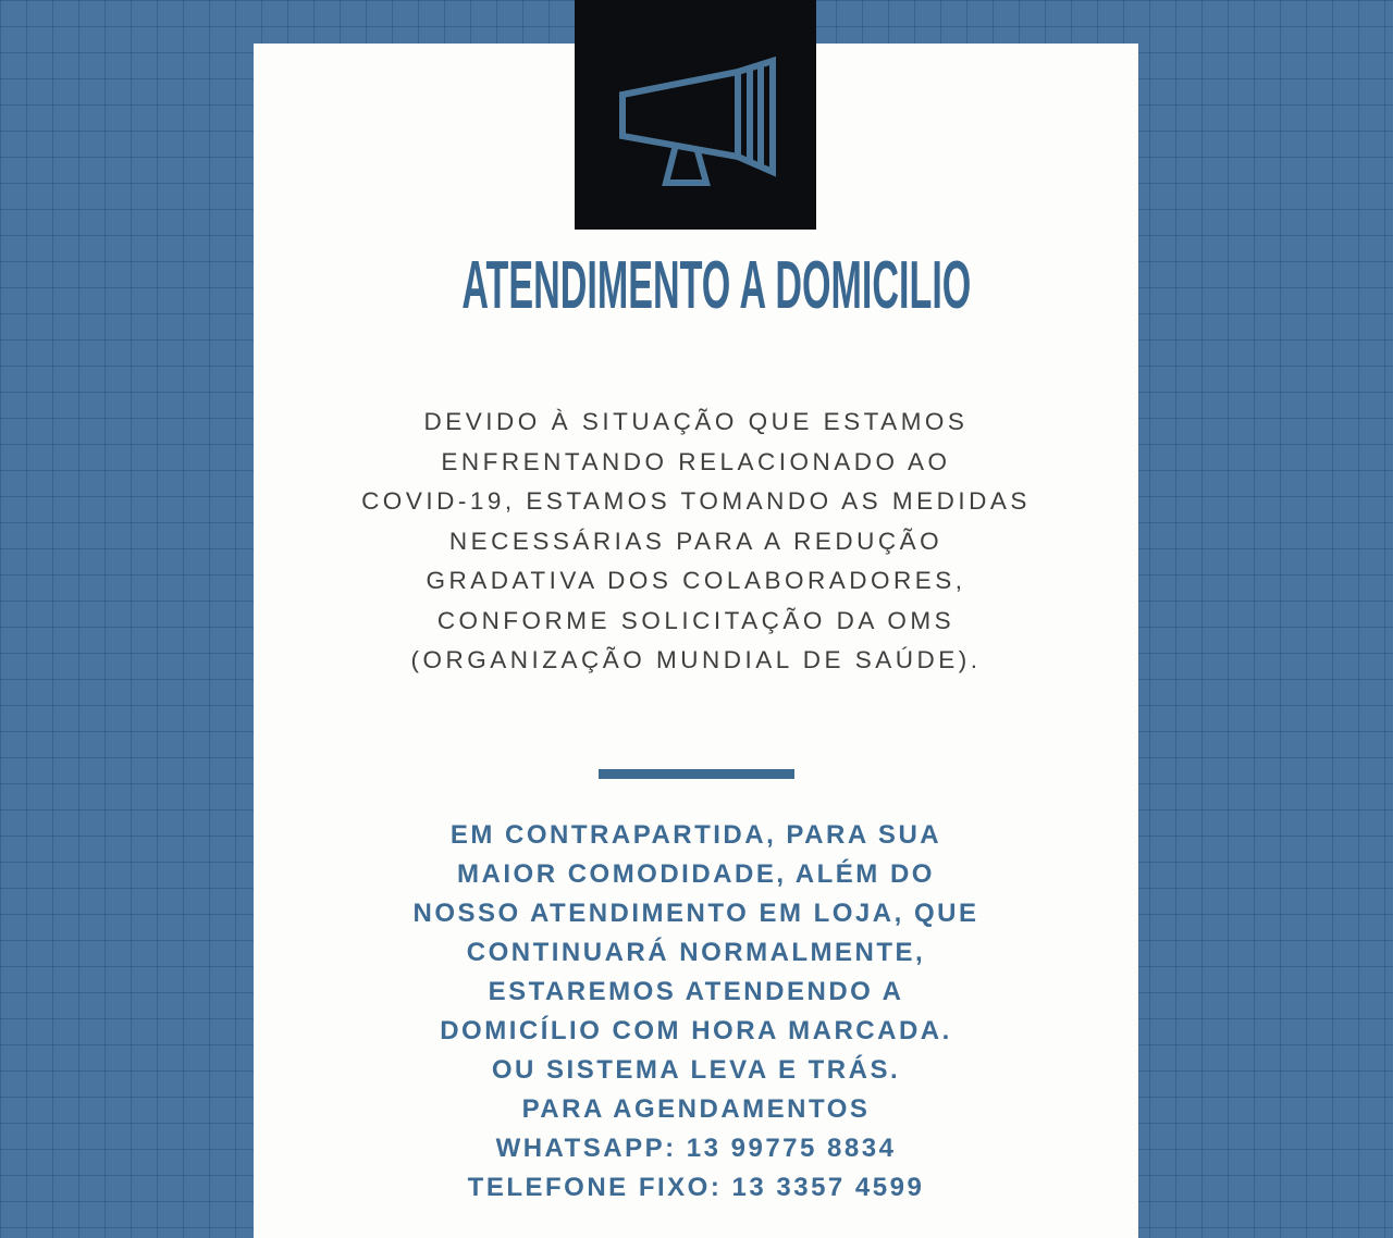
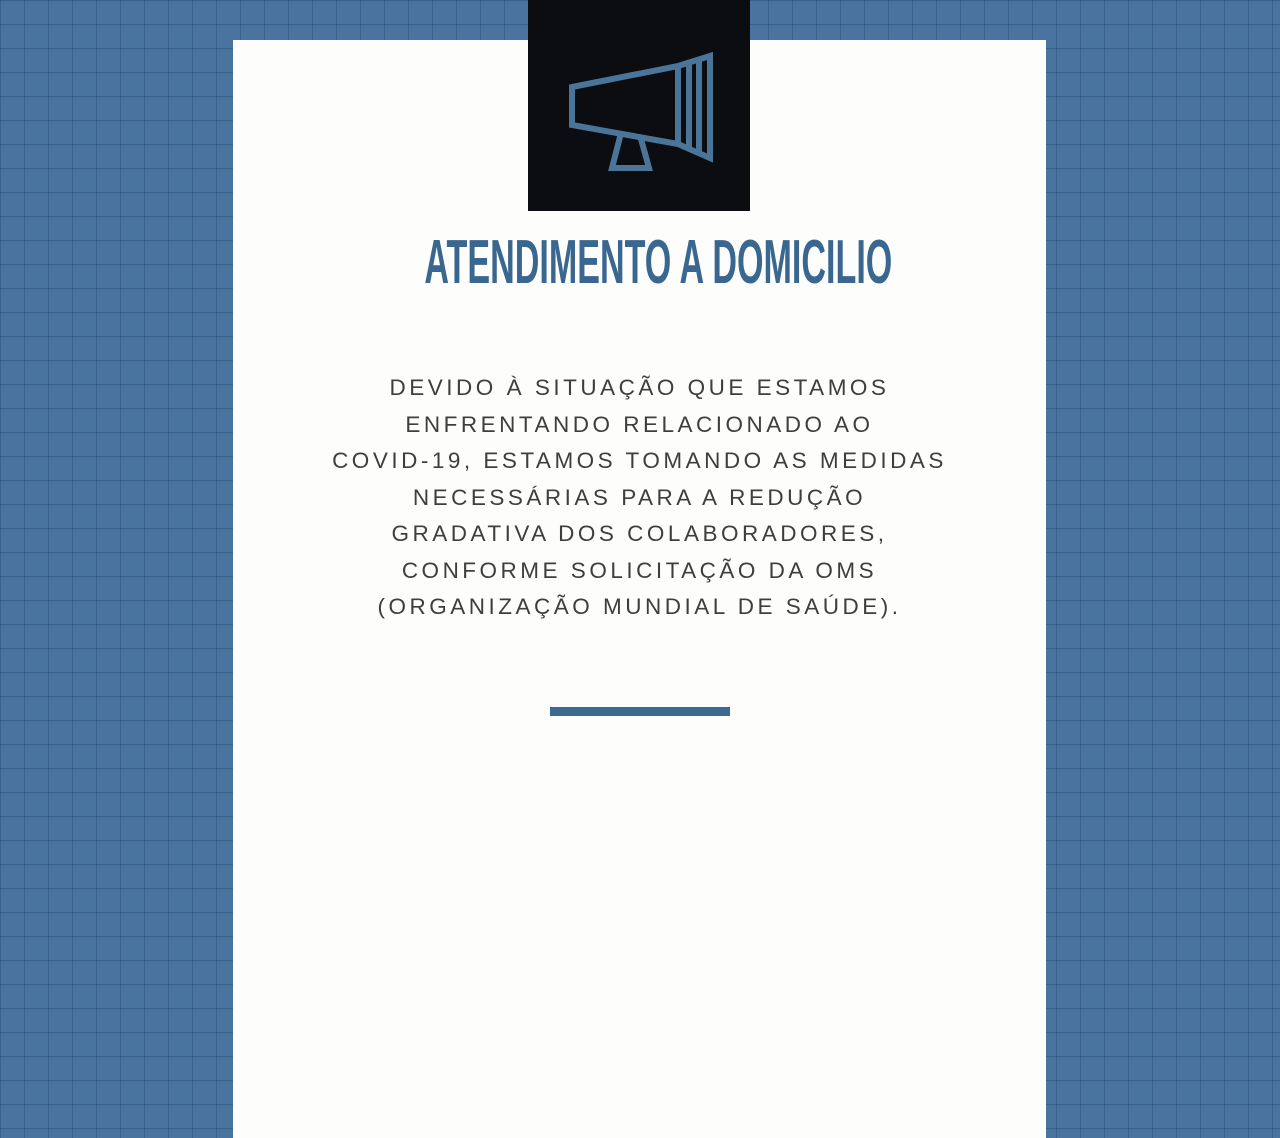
  ATENDIMENTO A DOMICILIO
  DEVIDO À SITUAÇÃO QUE ESTAMOS
  ENFRENTANDO RELACIONADO AO
  COVID-19, ESTAMOS TOMANDO AS MEDIDAS
  NECESSÁRIAS PARA A REDUÇÃO
  GRADATIVA DOS COLABORADORES,
  CONFORME SOLICITAÇÃO DA OMS
  (ORGANIZAÇÃO MUNDIAL DE SAÚDE).
- EM CONTRAPARTIDA, PARA SUA
- MAIOR COMODIDADE, ALÉM DO
- NOSSO ATENDIMENTO EM LOJA, QUE
- CONTINUARÁ NORMALMENTE,
- ESTAREMOS ATENDENDO A
- DOMICÍLIO COM HORA MARCADA.
- OU SISTEMA LEVA E TRÁS.
- PARA AGENDAMENTOS
- WHATSAPP: 13 99775 8834
- TELEFONE FIXO: 13 3357 4599
